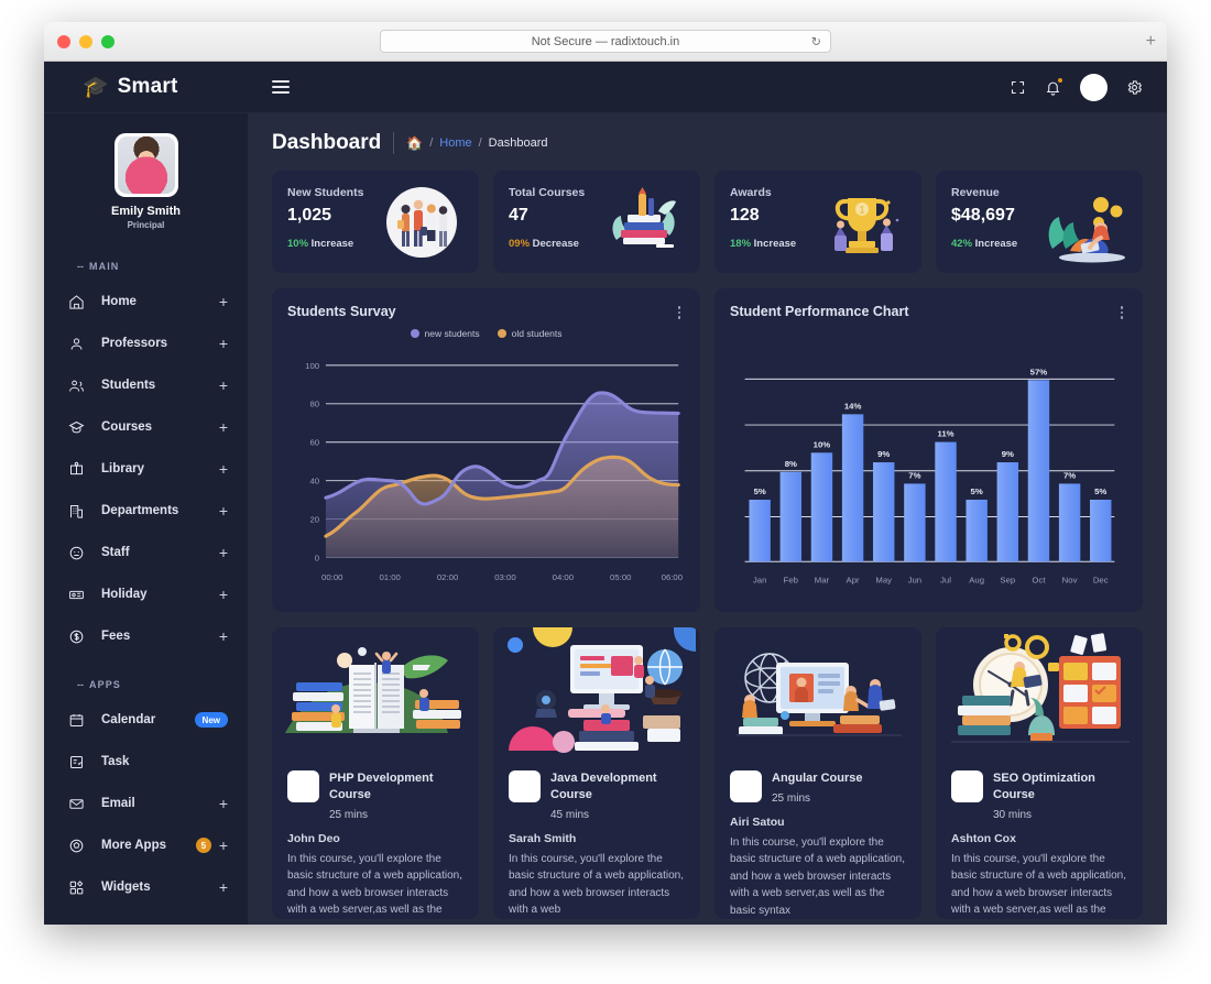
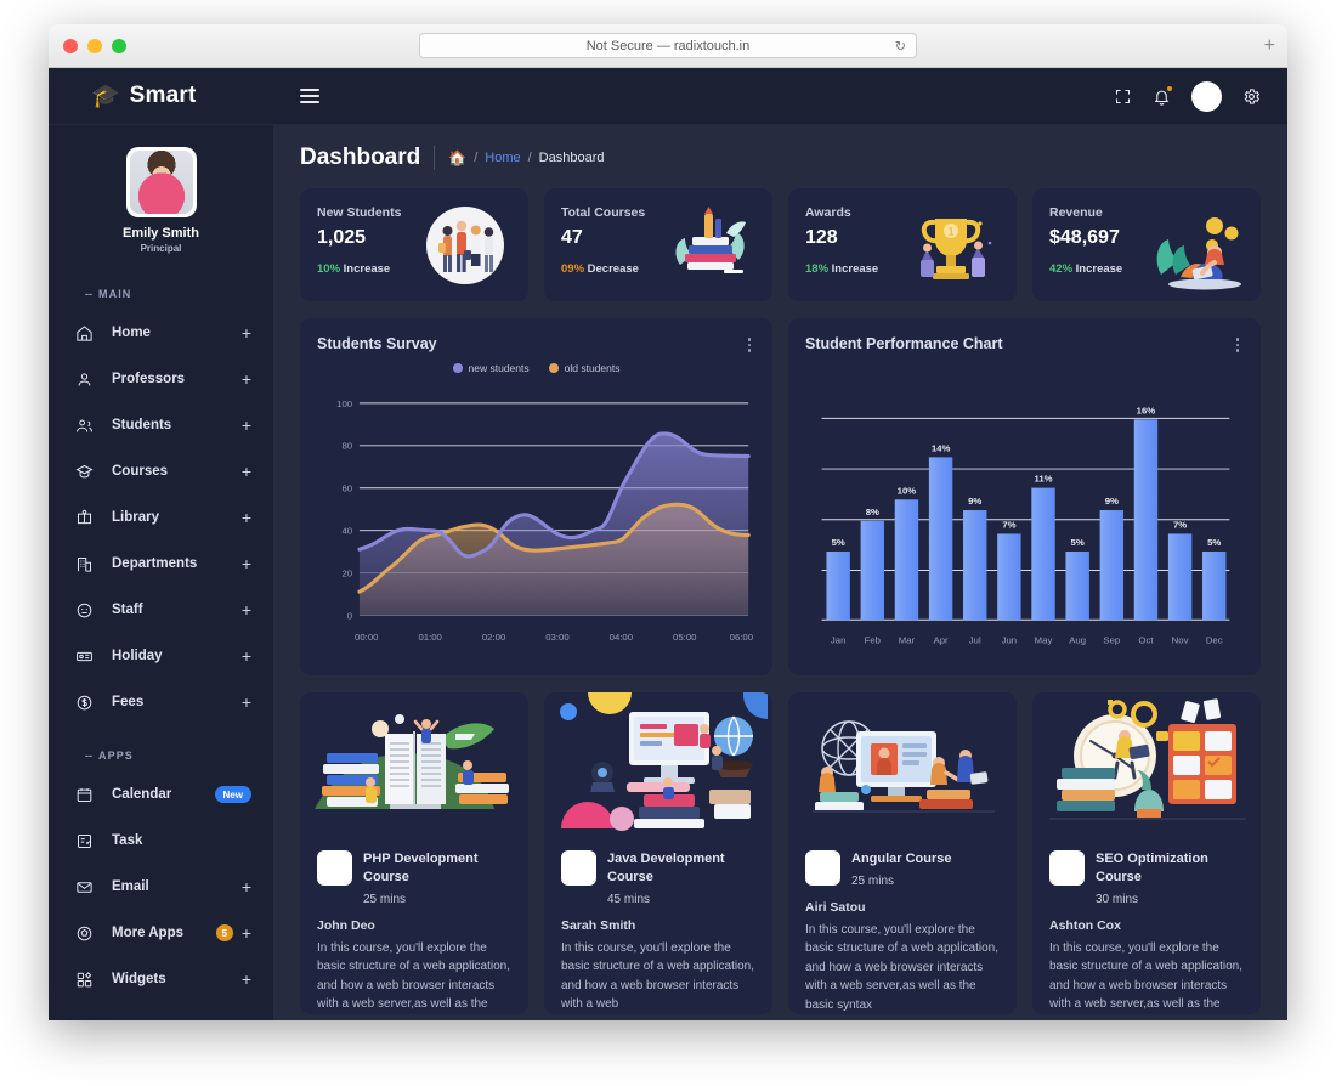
  Not Secure — radixtouch.in
  ↻
  +
  🎓
  Smart
  Emily Smith
  Principal
  MAIN
  Home
  +
  Professors
  +
  Students
  +
  Courses
  +
  Library
  +
  Departments
  +
  Staff
  +
  Holiday
  +
  Fees
  +
  APPS
  Calendar
  New
  Task
  Email
  +
  More Apps
  5
  +
  Widgets
  +
  Dashboard
  🏠
  /
  Home
  /
  Dashboard
  New Students
  1,025
  10% Increase
  Total Courses
  47
  09% Decrease
  Awards
  128
  18% Increase
  1
  Revenue
  $48,697
  42% Increase
  Students Survay
  new students
  old students
  100
  80
  60
  40
  20
  0
  00:00
  01:00
  02:00
  03:00
  04:00
  05:00
  06:00
  Student Performance Chart
  5%
  8%
  10%
  14%
  9%
  7%
  11%
  5%
  9%
- 57%
+ 16%
  7%
  5%
  Jan
  Feb
  Mar
  Apr
- May
+ Jul
  Jun
- Jul
+ May
  Aug
  Sep
  Oct
  Nov
  Dec
  PHP Development Course
  25 mins
  John Deo
  In this course, you'll explore the basic structure of a web application, and how a web browser interacts with a web server,as well as the
  Java Development Course
  45 mins
  Sarah Smith
  In this course, you'll explore the basic structure of a web application, and how a web browser interacts with a web
  Angular Course
  25 mins
  Airi Satou
  In this course, you'll explore the basic structure of a web application, and how a web browser interacts with a web server,as well as the basic syntax
  SEO Optimization Course
  30 mins
  Ashton Cox
  In this course, you'll explore the basic structure of a web application, and how a web browser interacts with a web server,as well as the
